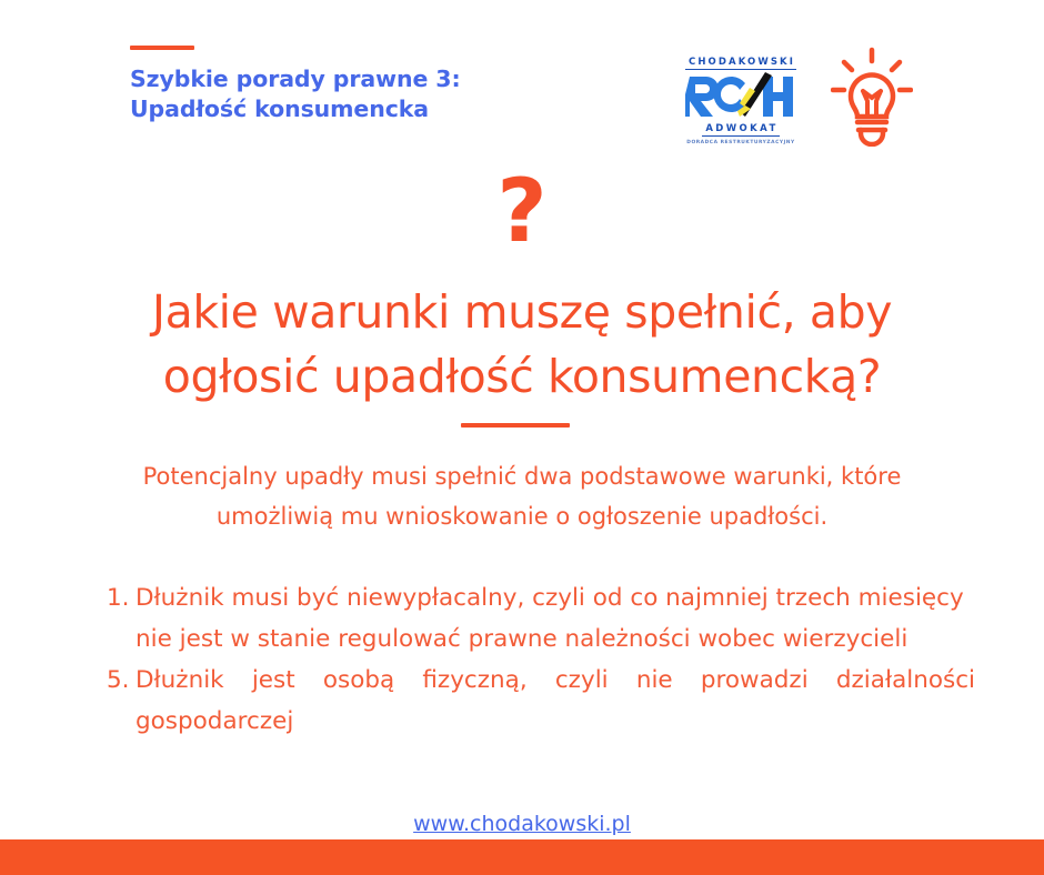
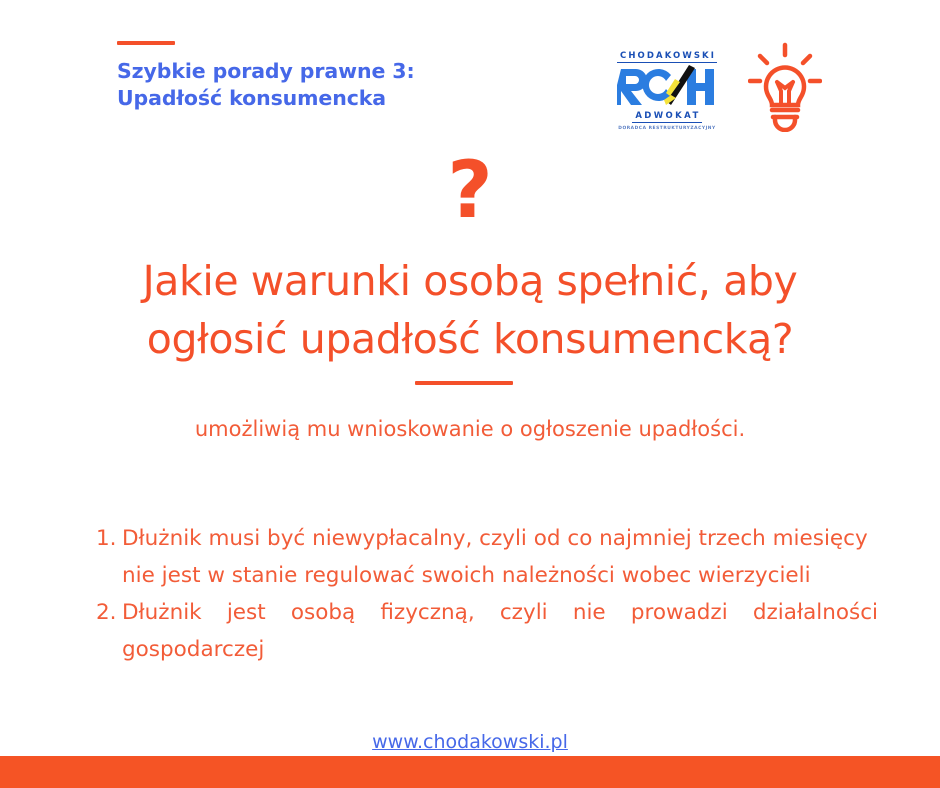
  Szybkie porady prawne 3:
  Upadłość konsumencka
  CHODAKOWSKI ADWOKAT
  ?
- Jakie warunki muszę spełnić, aby
+ Jakie warunki osobą spełnić, aby
  ogłosić upadłość konsumencką?
- Potencjalny upadły musi spełnić dwa podstawowe warunki, które
  umożliwią mu wnioskowanie o ogłoszenie upadłości.
  1.
- Dłużnik musi być niewypłacalny, czyli od co najmniej trzech miesięcy nie jest w stanie regulować prawne należności wobec wierzycieli
+ Dłużnik musi być niewypłacalny, czyli od co najmniej trzech miesięcy nie jest w stanie regulować swoich należności wobec wierzycieli
- 5.
+ 2.
  Dłużnik jest osobą fizyczną, czyli nie prowadzi działalności gospodarczej
  www.chodakowski.pl
